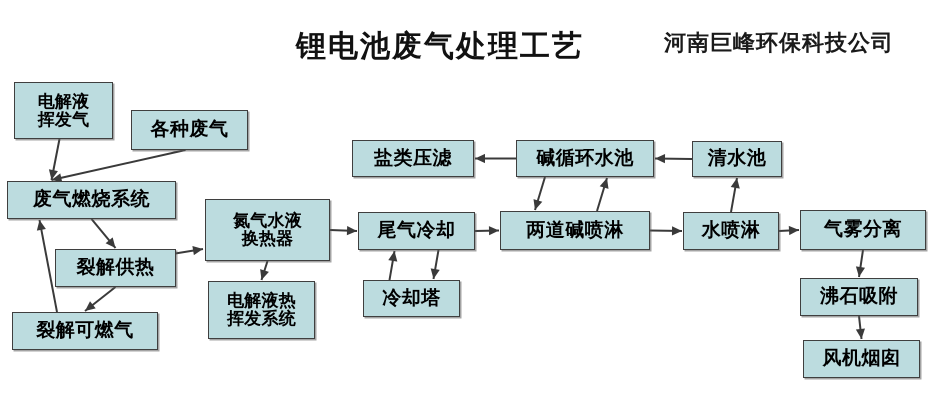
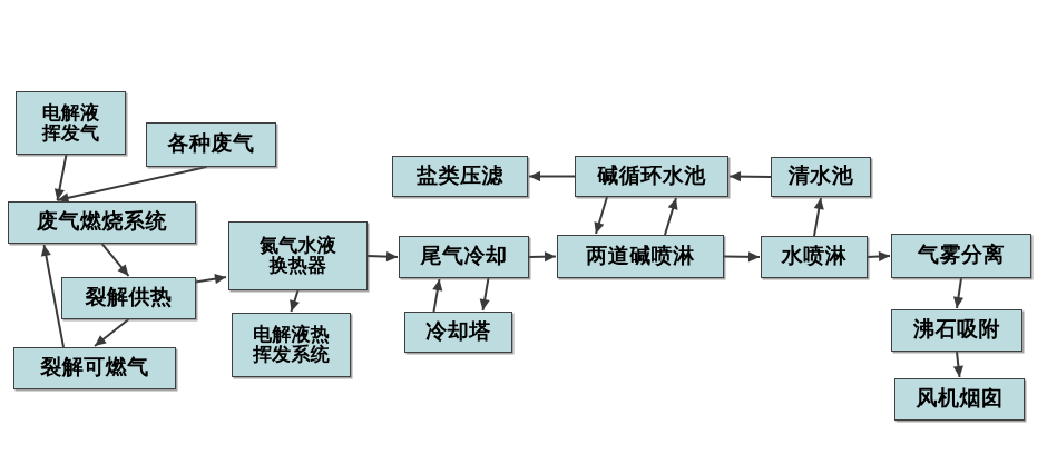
- 锂电池废气处理工艺
- 河南巨峰环保科技公司
  电解液
  挥发气
  各种废气
  废气燃烧系统
  裂解供热
  裂解可燃气
  氮气水液
  换热器
  电解液热
  挥发系统
  盐类压滤
  碱循环水池
  清水池
  尾气冷却
  冷却塔
  两道碱喷淋
  水喷淋
  气雾分离
  沸石吸附
  风机烟囱
